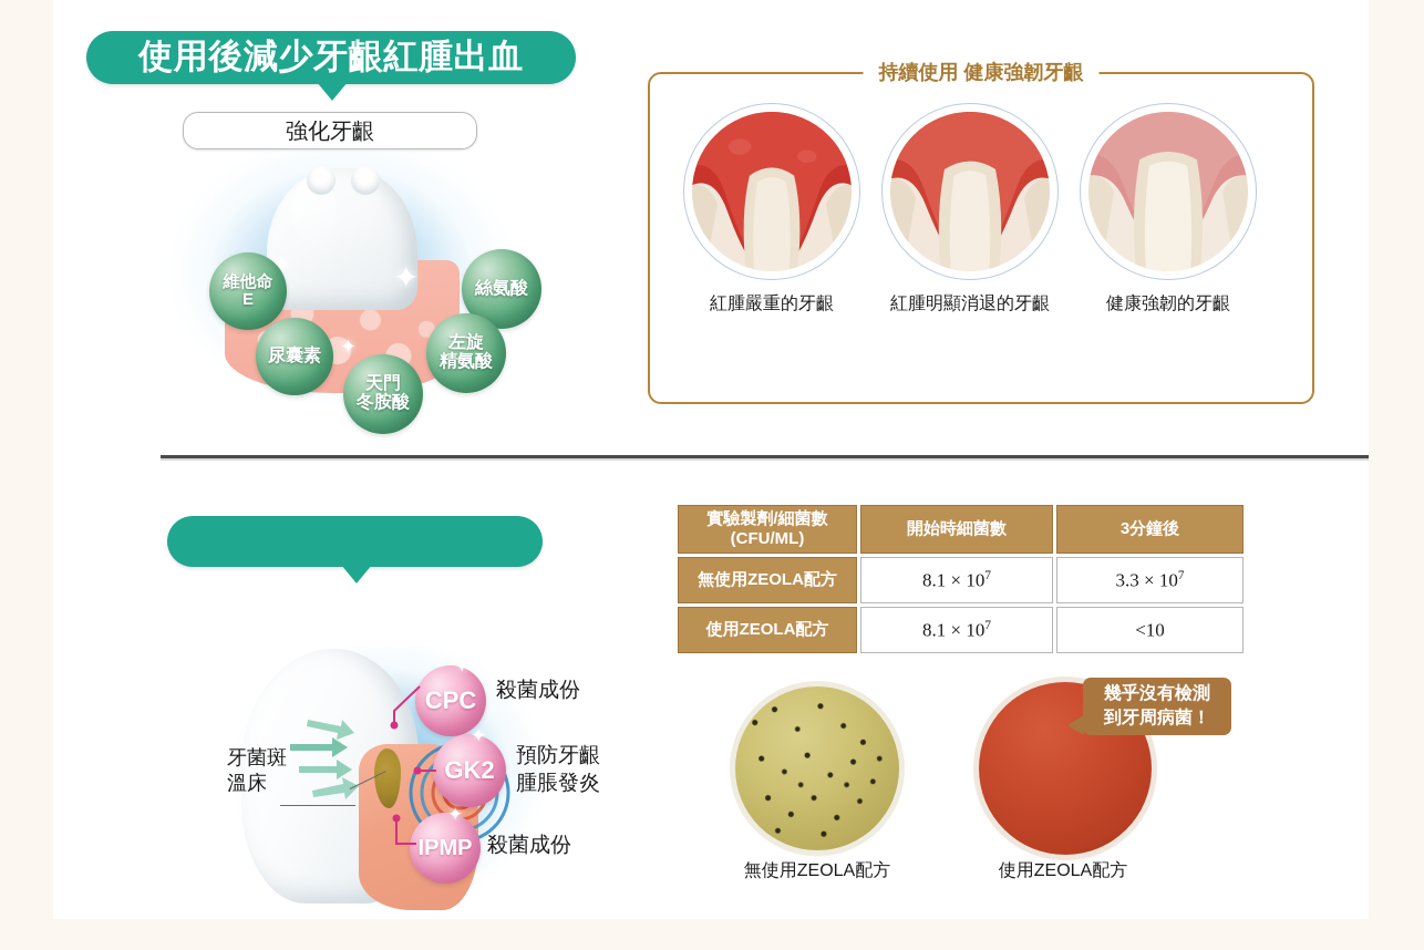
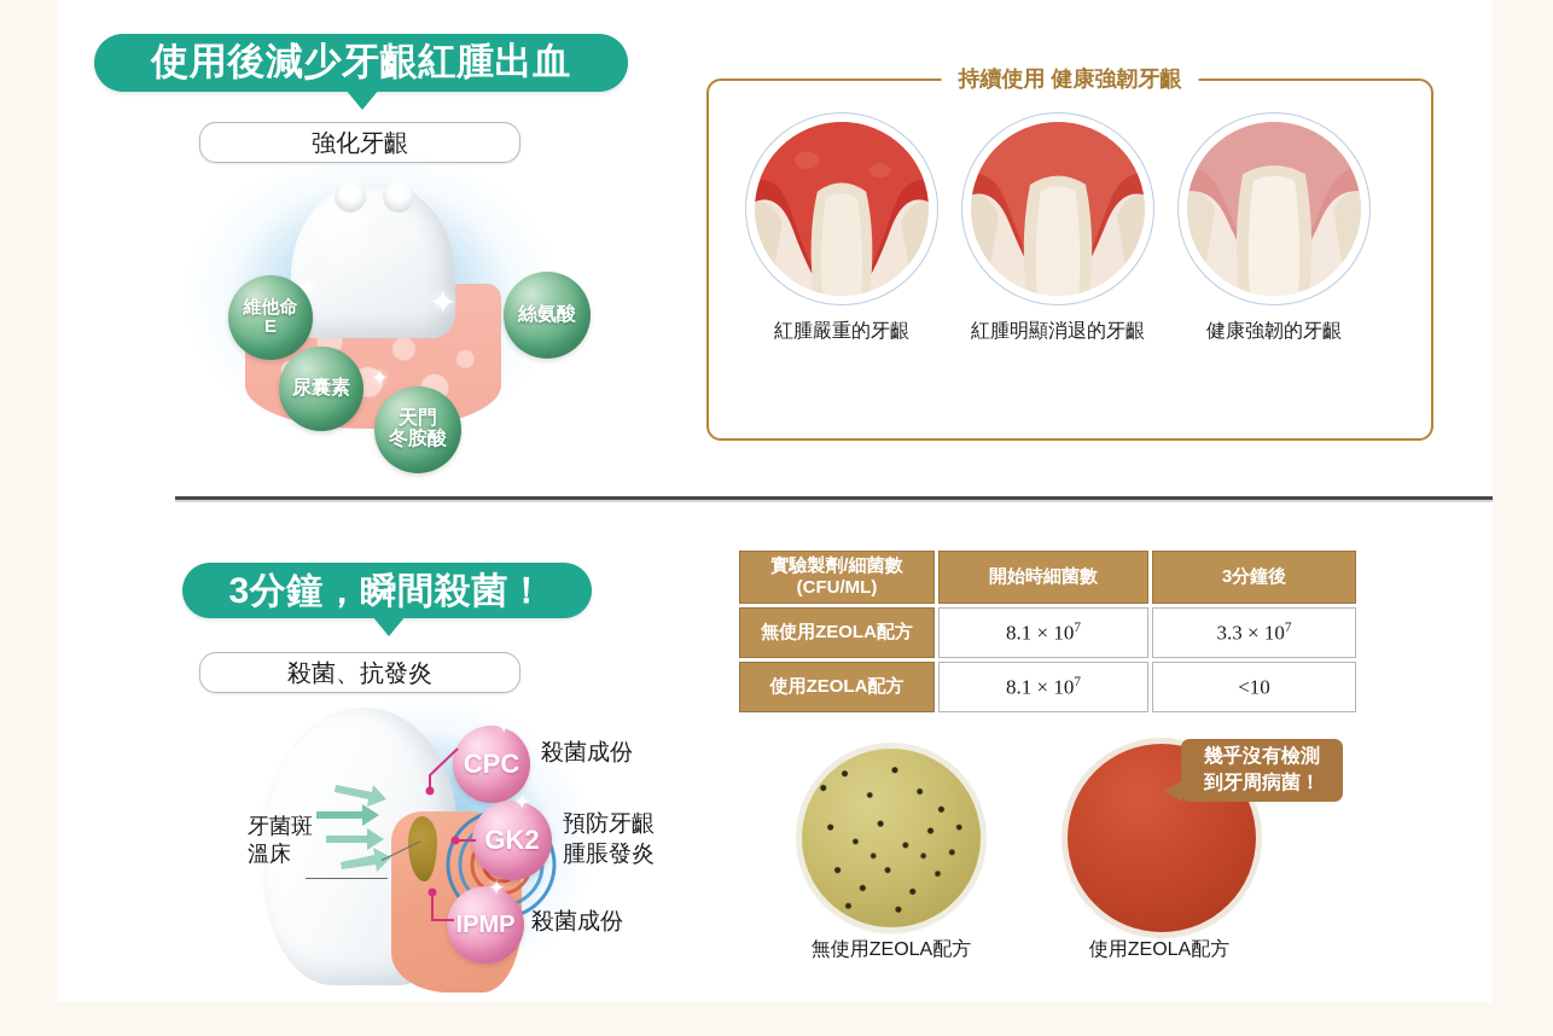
  使用後減少牙齦紅腫出血
  強化牙齦
  ✦
  ✦
  ✦
  維他命
  E
  絲氨酸
  尿囊素
  天門
  冬胺酸
- 左旋
- 精氨酸
  持續使用 健康強韌牙齦
  紅腫嚴重的牙齦
  紅腫明顯消退的牙齦
  健康強韌的牙齦
+ 3分鐘，瞬間殺菌！
+ 殺菌、抗發炎
  牙菌斑
  溫床
  CPC
  殺菌成份
  GK2
  預防牙齦
  腫脹發炎
  IPMP
  殺菌成份
  ✦
  ✦
  ✦
  實驗製劑/細菌數 (CFU/ML)	開始時細菌數	3分鐘後
  無使用ZEOLA配方	8.1 × 107	3.3 × 107
  使用ZEOLA配方	8.1 × 107	<10
  無使用ZEOLA配方
  使用ZEOLA配方
  幾乎沒有檢測
  到牙周病菌！
